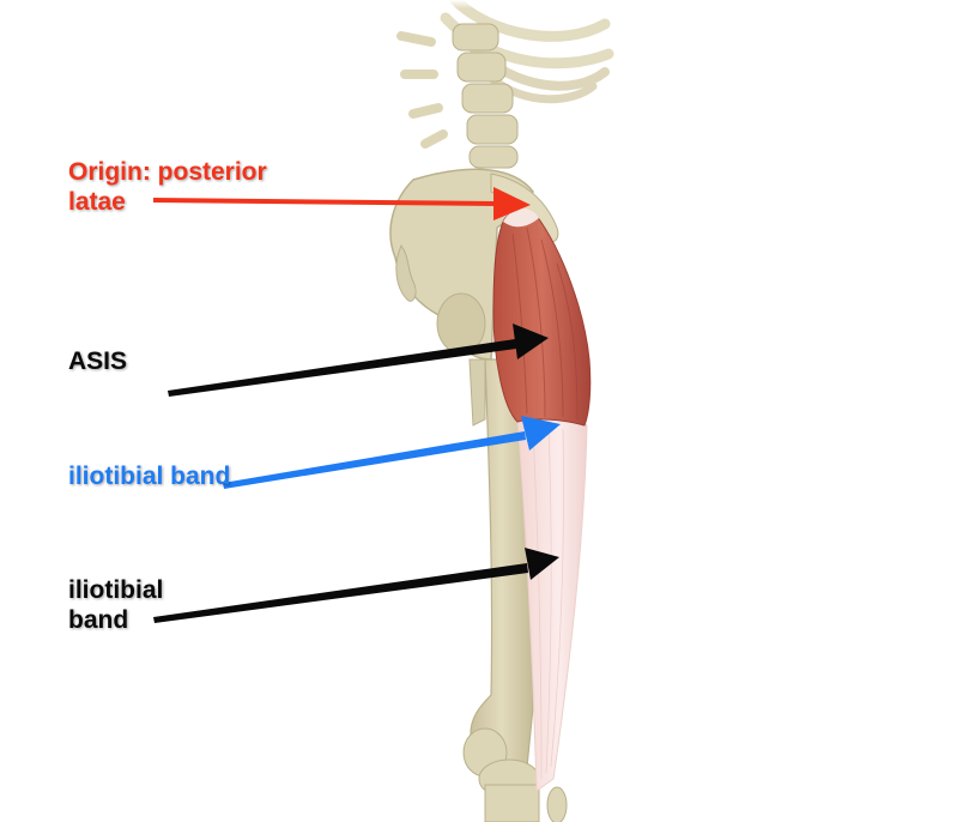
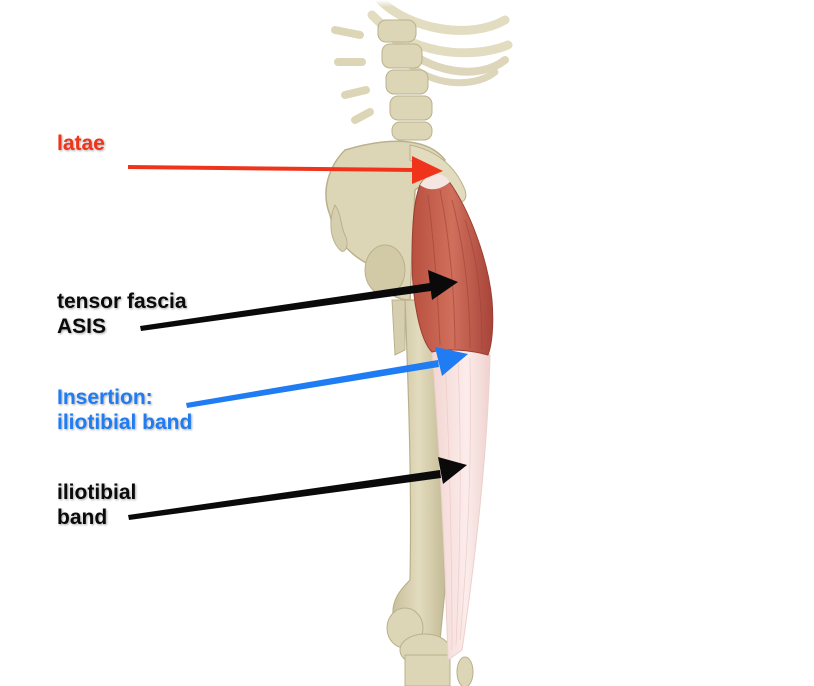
- Origin: posterior
  latae
+ tensor fascia
  ASIS
+ Insertion:
  iliotibial band
  iliotibial
  band
